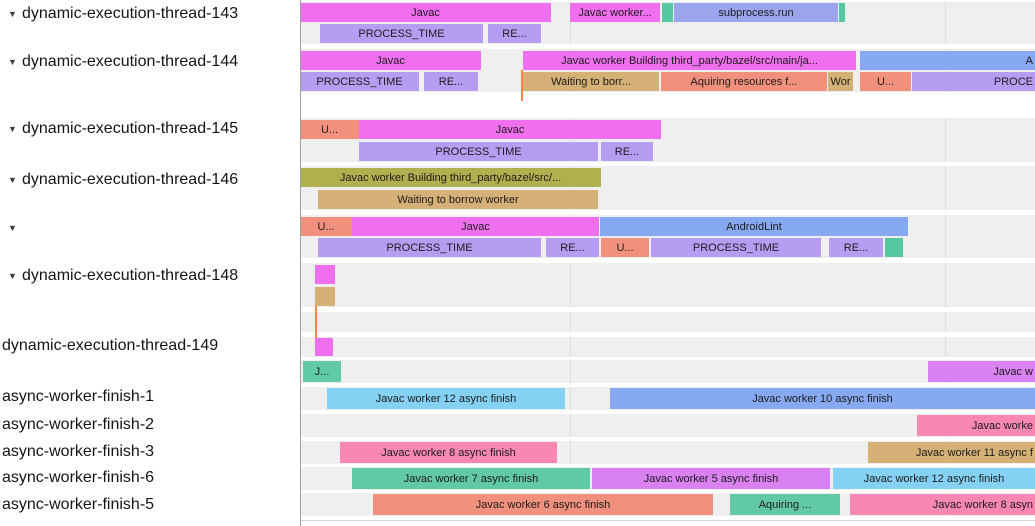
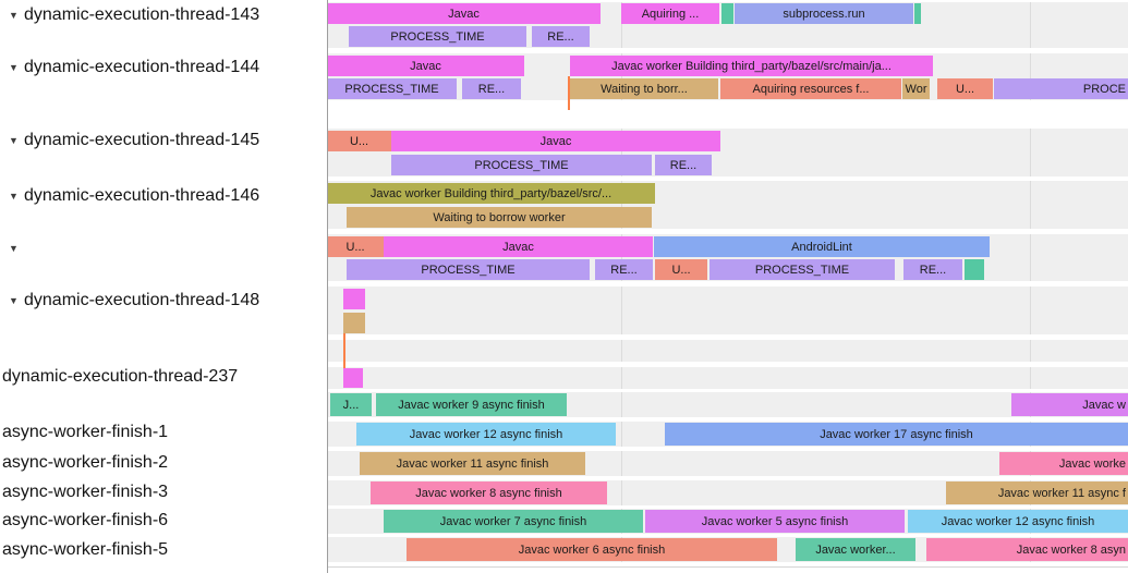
  ▼
  dynamic-execution-thread-143
  ▼
  dynamic-execution-thread-144
  ▼
  dynamic-execution-thread-145
  ▼
  dynamic-execution-thread-146
  ▼
  ▼
  dynamic-execution-thread-148
- dynamic-execution-thread-149
+ dynamic-execution-thread-237
  async-worker-finish-1
  async-worker-finish-2
  async-worker-finish-3
  async-worker-finish-6
  async-worker-finish-5
  Javac
- Javac worker...
+ Aquiring ...
  subprocess.run
  PROCESS_TIME
  RE...
  Javac
  Javac worker Building third_party/bazel/src/main/ja...
- A
  PROCESS_TIME
  RE...
  Waiting to borr...
  Aquiring resources f...
  Wor
  U...
  PROCE
  U...
  Javac
  PROCESS_TIME
  RE...
  Javac worker Building third_party/bazel/src/...
  Waiting to borrow worker
  U...
  Javac
  AndroidLint
  PROCESS_TIME
  RE...
  U...
  PROCESS_TIME
  RE...
  J...
+ Javac worker 9 async finish
  Javac w
  Javac worker 12 async finish
- Javac worker 10 async finish
+ Javac worker 17 async finish
+ Javac worker 11 async finish
  Javac worke
  Javac worker 8 async finish
  Javac worker 11 async f
  Javac worker 7 async finish
  Javac worker 5 async finish
  Javac worker 12 async finish
  Javac worker 6 async finish
- Aquiring ...
+ Javac worker...
  Javac worker 8 asyn
